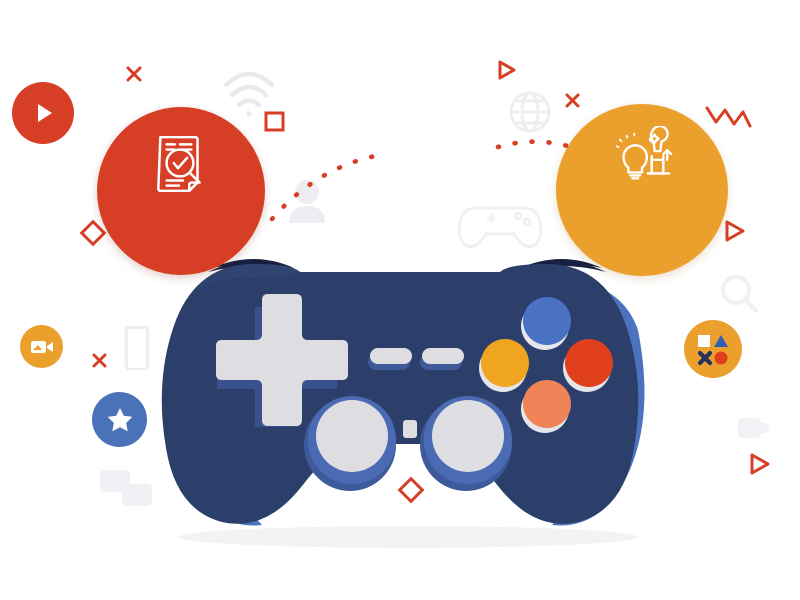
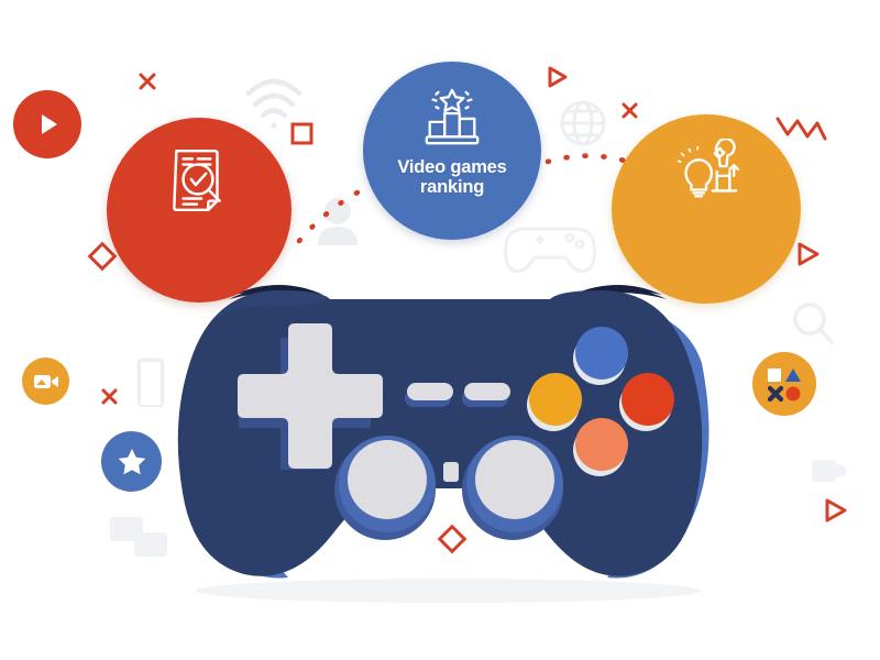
+ Video games
+ ranking
